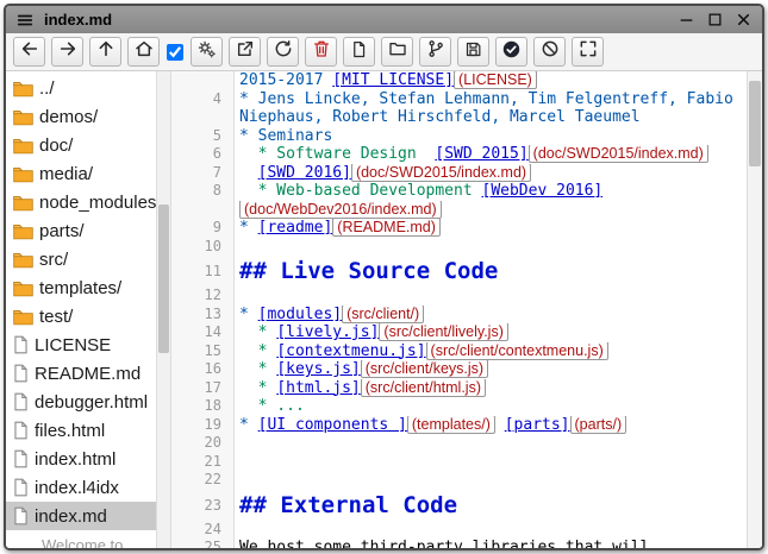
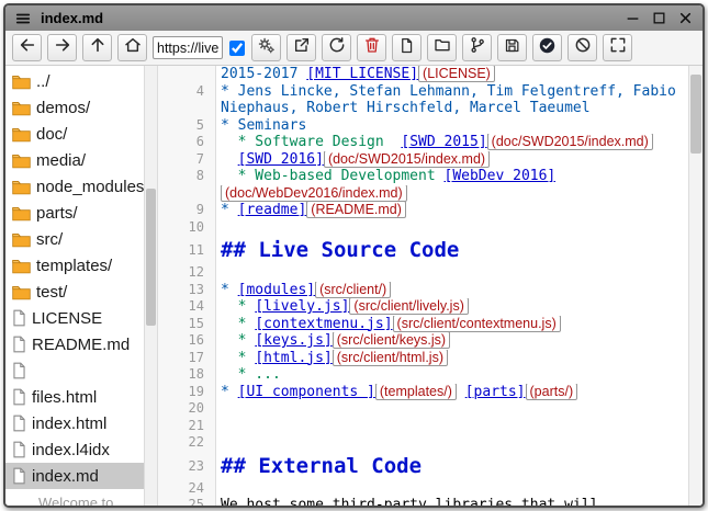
  index.md
+ https://live
  ../
  demos/
  doc/
  media/
  node_modules
  parts/
  src/
  templates/
  test/
  LICENSE
  README.md
- debugger.html
  files.html
  index.html
  index.l4idx
  index.md
  Welcome to
  2015-2017 [MIT LICENSE] (LICENSE)
  4
  * Jens Lincke, Stefan Lehmann, Tim Felgentreff, Fabio
  Niephaus, Robert Hirschfeld, Marcel Taeumel
  5
  * Seminars
  6
  * Software Design [SWD 2015] (doc/SWD2015/index.md)
  7
  [SWD 2016] (doc/SWD2015/index.md)
  8
  * Web-based Development [WebDev 2016]
  (doc/WebDev2016/index.md)
  9
  * [readme] (README.md)
  10
  11
  ## Live Source Code
  12
  13
  * [modules] (src/client/)
  14
  * [lively.js] (src/client/lively.js)
  15
  * [contextmenu.js] (src/client/contextmenu.js)
  16
  * [keys.js] (src/client/keys.js)
  17
  * [html.js] (src/client/html.js)
  18
  * ...
  19
  * [UI components ] (templates/) [parts] (parts/)
  20
  21
  22
  23
  ## External Code
  24
  25
  We host some third-party libraries that will
